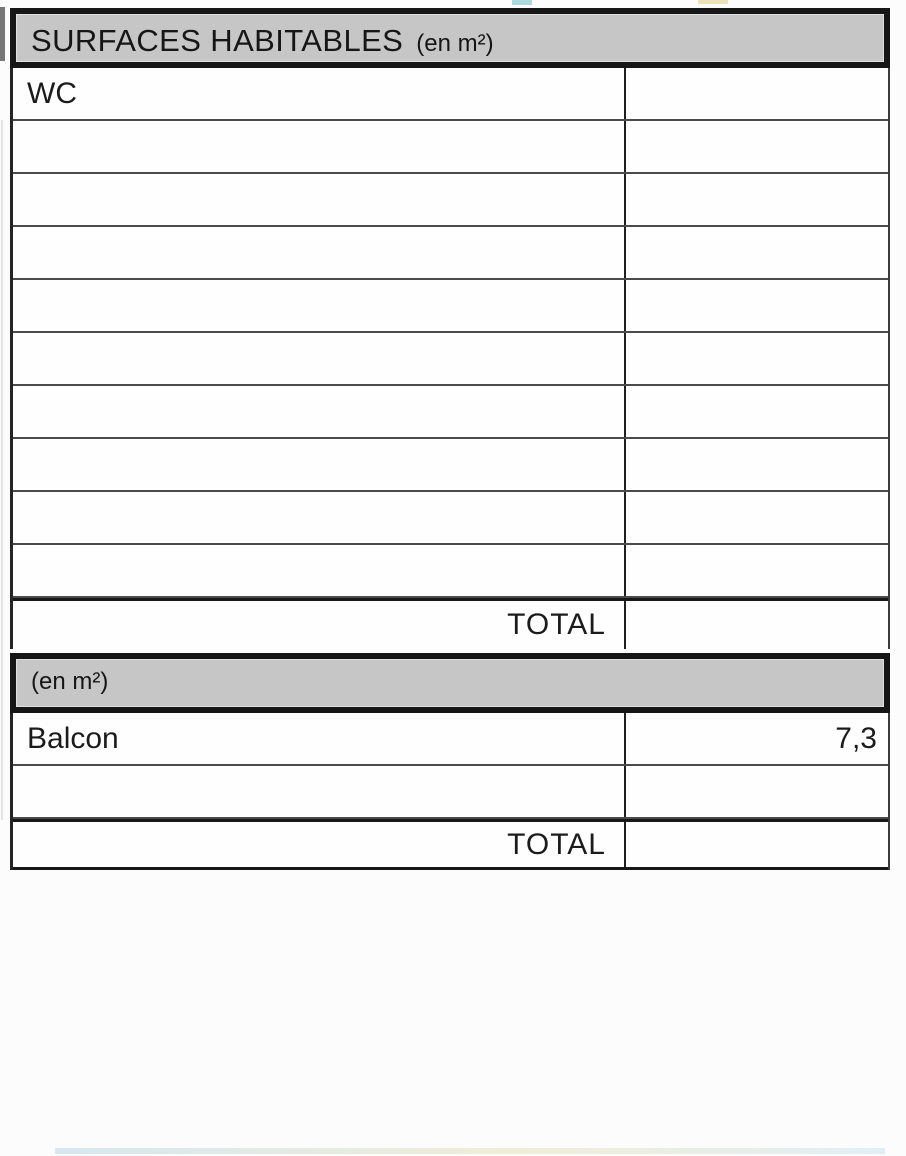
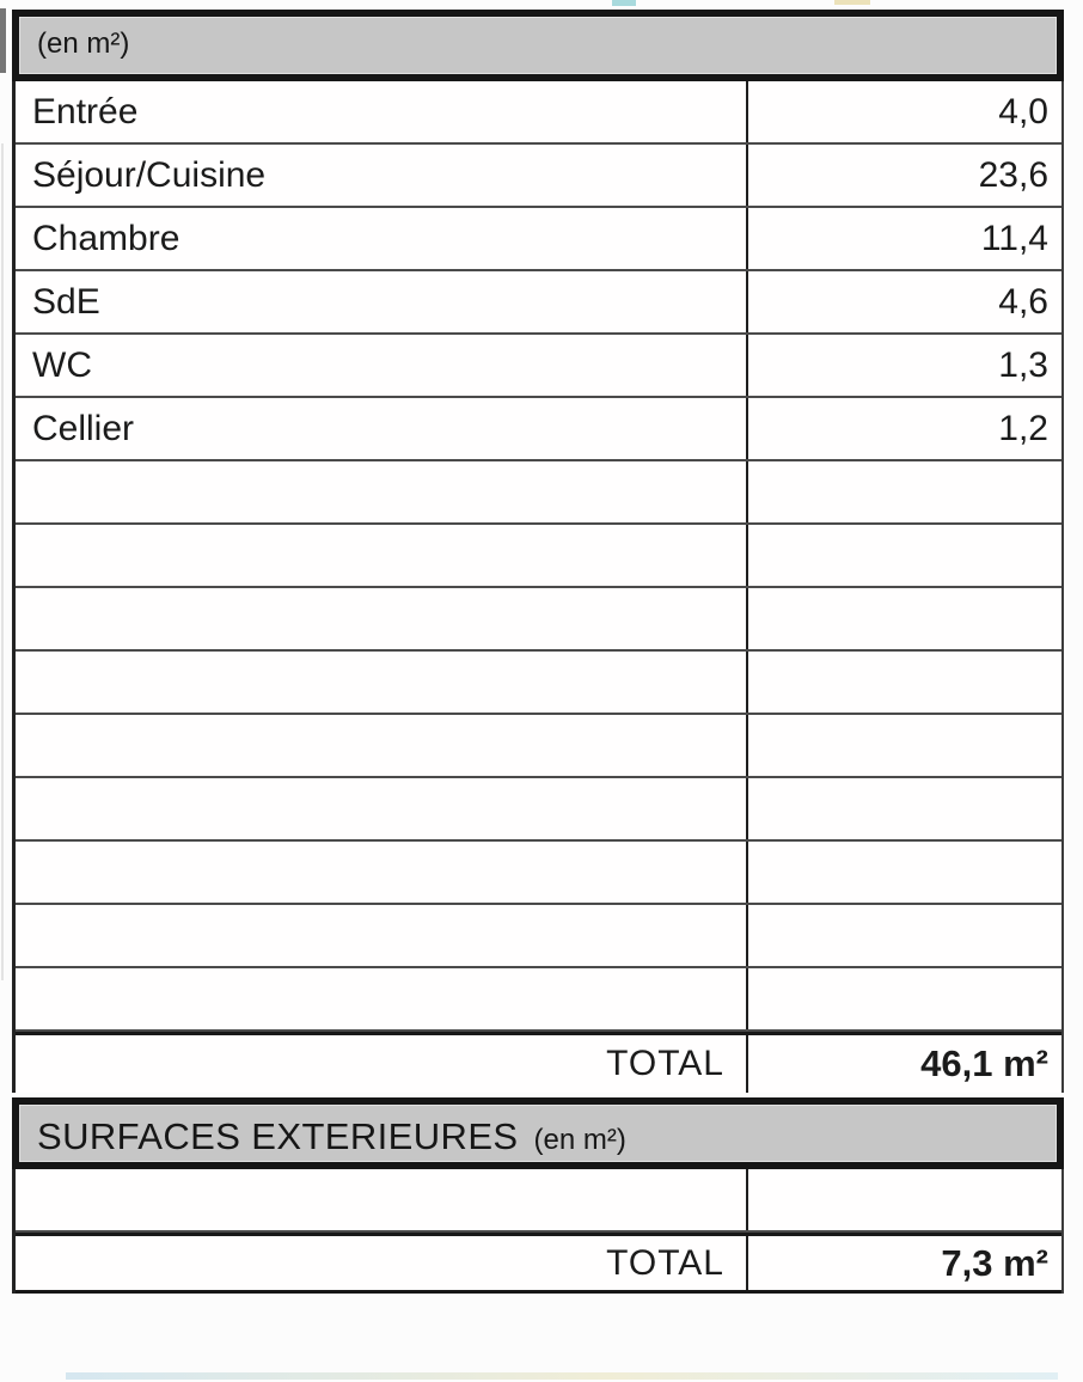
- SURFACES HABITABLES
  (en m²)
+ Entrée
+ 4,0
+ Séjour/Cuisine
+ 23,6
+ Chambre
+ 11,4
+ SdE
+ 4,6
  WC
+ 1,3
+ Cellier
+ 1,2
  TOTAL
+ 46,1 m²
+ SURFACES EXTERIEURES
  (en m²)
- Balcon
- 7,3
  TOTAL
+ 7,3 m²
